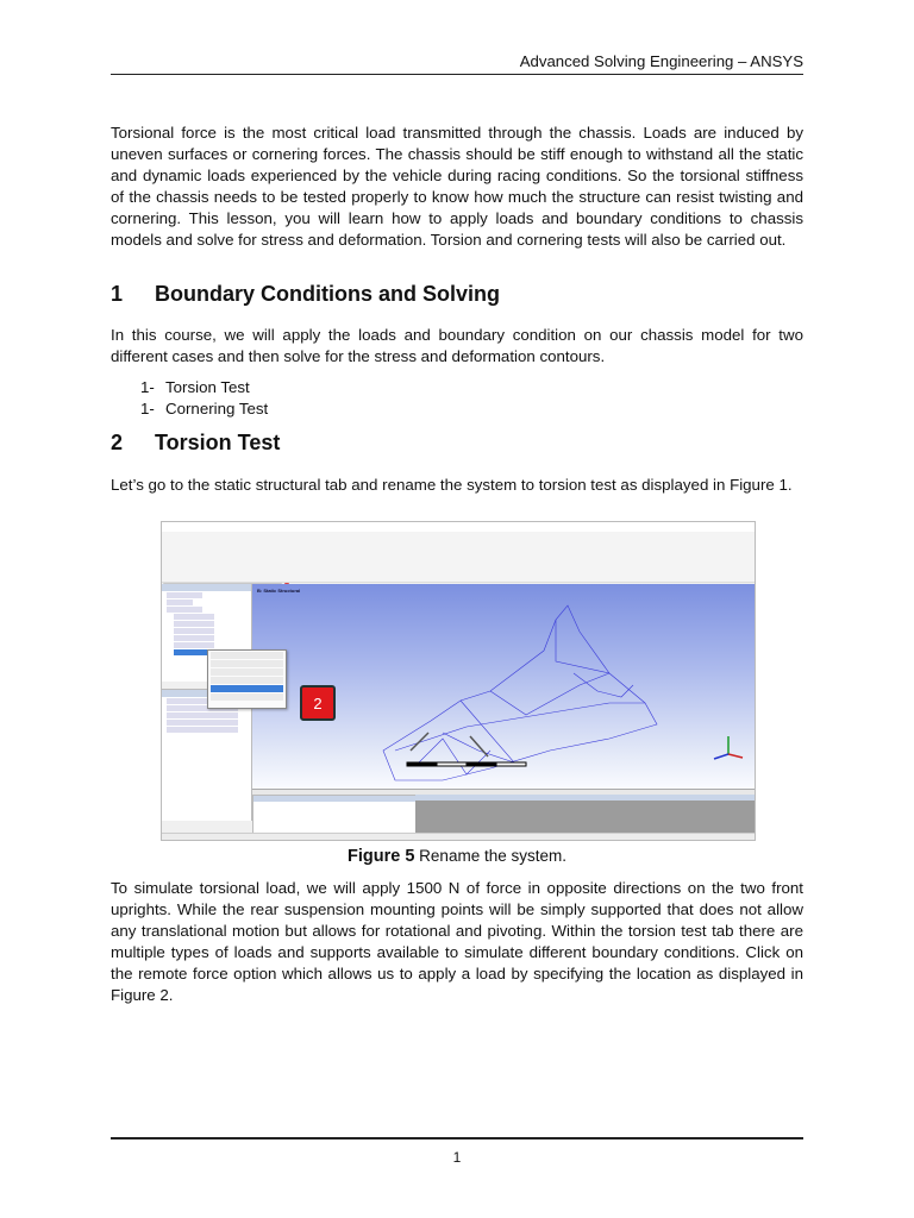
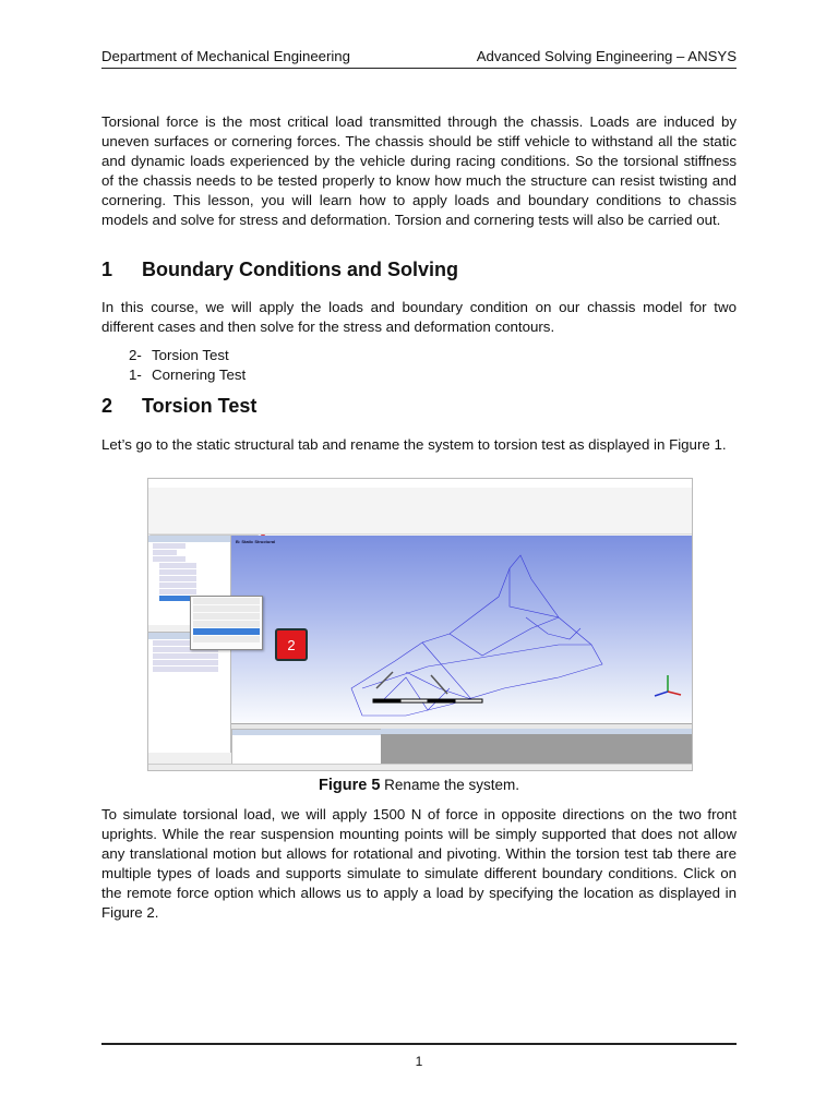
+ Department of Mechanical Engineering
  Advanced Solving Engineering – ANSYS
- Torsional force is the most critical load transmitted through the chassis. Loads are induced by uneven surfaces or cornering forces. The chassis should be stiff enough to withstand all the static and dynamic loads experienced by the vehicle during racing conditions. So the torsional stiffness of the chassis needs to be tested properly to know how much the structure can resist twisting and cornering. This lesson, you will learn how to apply loads and boundary conditions to chassis models and solve for stress and deformation. Torsion and cornering tests will also be carried out.
+ Torsional force is the most critical load transmitted through the chassis. Loads are induced by uneven surfaces or cornering forces. The chassis should be stiff vehicle to withstand all the static and dynamic loads experienced by the vehicle during racing conditions. So the torsional stiffness of the chassis needs to be tested properly to know how much the structure can resist twisting and cornering. This lesson, you will learn how to apply loads and boundary conditions to chassis models and solve for stress and deformation. Torsion and cornering tests will also be carried out.
  1 Boundary Conditions and Solving
  In this course, we will apply the loads and boundary condition on our chassis model for two different cases and then solve for the stress and deformation contours.
- 1- Torsion Test
+ 2- Torsion Test
  1- Cornering Test
  2 Torsion Test
  Let’s go to the static structural tab and rename the system to torsion test as displayed in Figure 1.
  2
  Figure 5 Rename the system.
- To simulate torsional load, we will apply 1500 N of force in opposite directions on the two front uprights. While the rear suspension mounting points will be simply supported that does not allow any translational motion but allows for rotational and pivoting. Within the torsion test tab there are multiple types of loads and supports available to simulate different boundary conditions. Click on the remote force option which allows us to apply a load by specifying the location as displayed in Figure 2.
+ To simulate torsional load, we will apply 1500 N of force in opposite directions on the two front uprights. While the rear suspension mounting points will be simply supported that does not allow any translational motion but allows for rotational and pivoting. Within the torsion test tab there are multiple types of loads and supports simulate to simulate different boundary conditions. Click on the remote force option which allows us to apply a load by specifying the location as displayed in Figure 2.
  1
